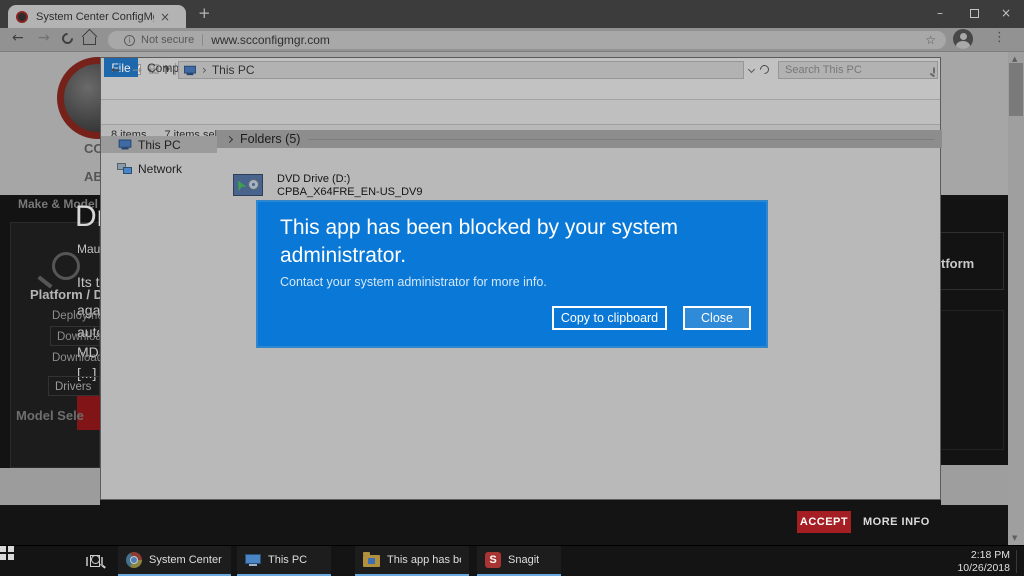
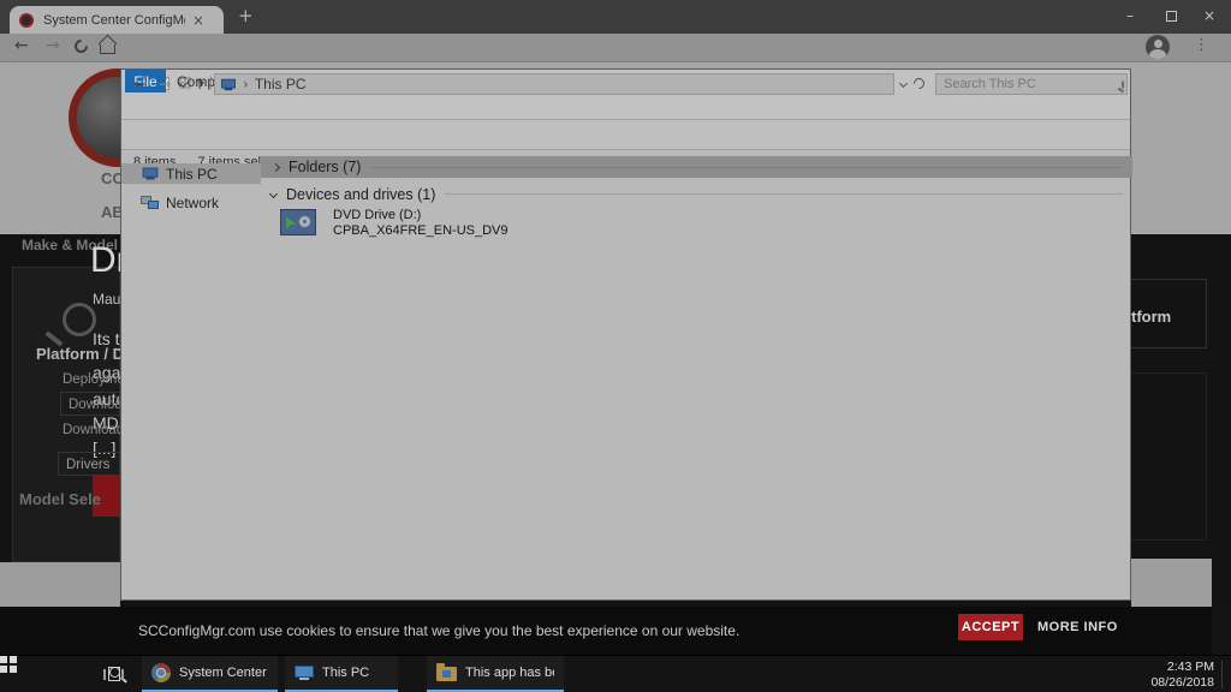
  CO
  AB
  Make & Model
  Mau
  Its t
  aga
  aut
  MD
  [...]
  Platform / D
  Deploym
  Downloa
  Downloa
  Drivers
  Model Sele
  tform
+ SCConfigMgr.com use cookies to ensure that we give you the best experience on our website.
  ACCEPT
  MORE INFO
- ▲
- ▼
  System Center ConfigM
  ×
  +
  –
  ×
  ←
  →
- i
- Not secure
- www.scconfigmgr.com
- ☆
  ⋮
  ▾
  File
  ←
  →
  ↑
  ›
  This PC
  Search This PC
  This PC
  Network
- Folders (5)
+ Folders (7)
+ Devices and drives (1)
  DVD Drive (D:)
  CPBA_X64FRE_EN-US_DV9
  8 items
- This app has been blocked by your system administrator.
- Contact your system administrator for more info.
- Copy to clipboard
- Close
  This PC
- S
- Snagit
- 2:18 PM
+ 2:43 PM
- 10/26/2018
+ 08/26/2018
